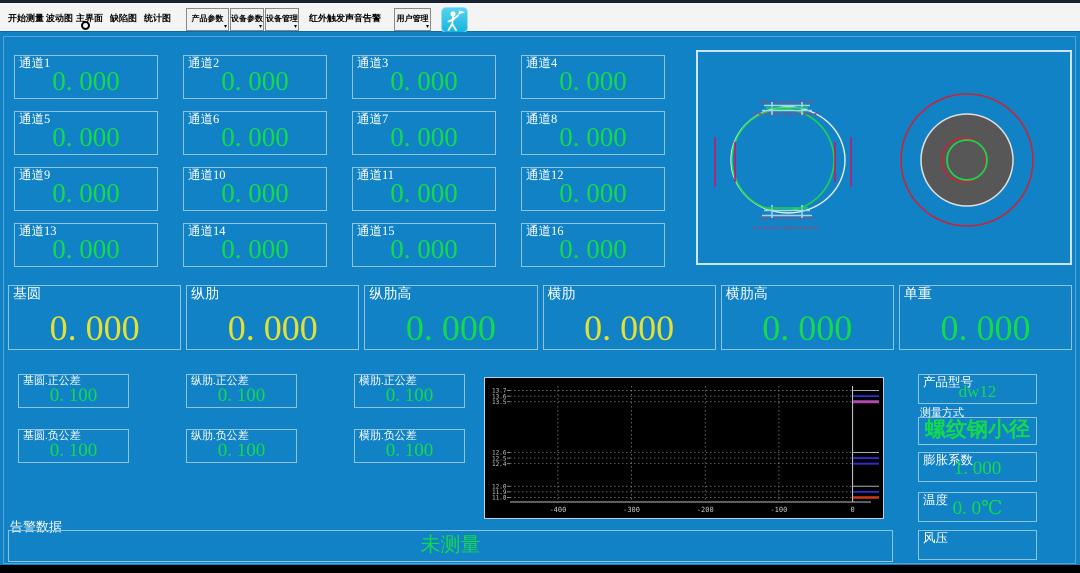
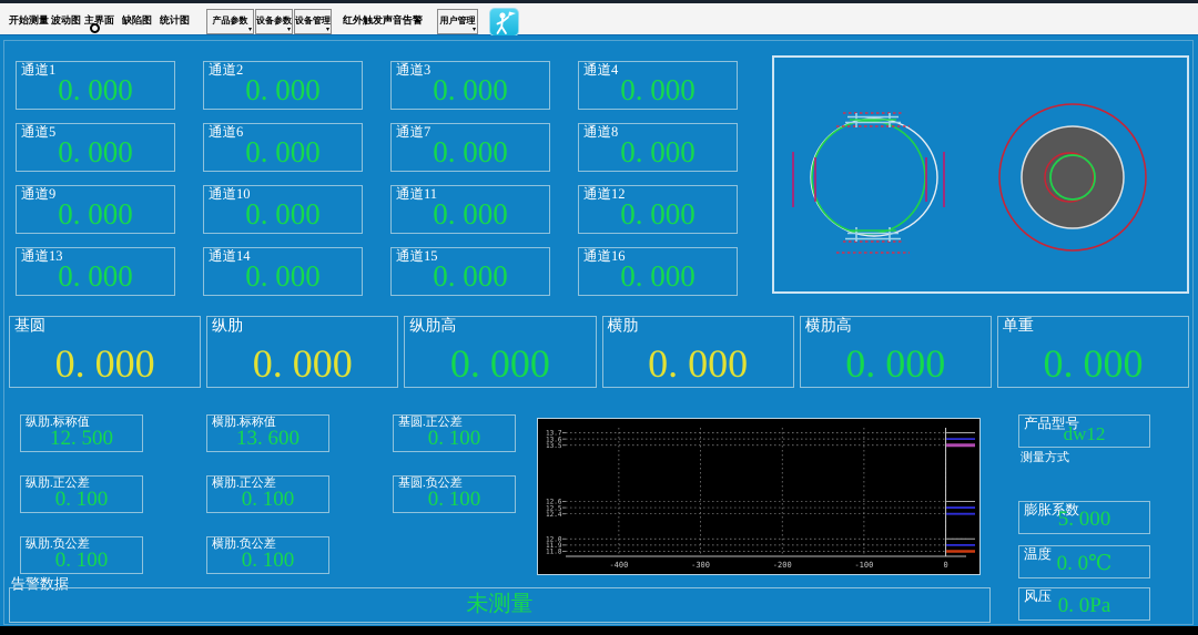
  开始测量
  波动图
  主界面
  缺陷图
  统计图
  产品参数
  设备参数
  设备管理
  红外触发
  声音告警
  用户管理
  通道1
  0. 000
  通道2
  0. 000
  通道3
  0. 000
  通道4
  0. 000
  通道5
  0. 000
  通道6
  0. 000
  通道7
  0. 000
  通道8
  0. 000
  通道9
  0. 000
  通道10
  0. 000
  通道11
  0. 000
  通道12
  0. 000
  通道13
  0. 000
  通道14
  0. 000
  通道15
  0. 000
  通道16
  0. 000
  基圆
  0. 000
  纵肋
  0. 000
  纵肋高
  0. 000
  横肋
  0. 000
  横肋高
  0. 000
  单重
  0. 000
+ 纵肋.标称值
+ 12. 500
+ 横肋.标称值
+ 13. 600
  基圆.正公差
  0. 100
  纵肋.正公差
  0. 100
  横肋.正公差
  0. 100
  基圆.负公差
  0. 100
  纵肋.负公差
  0. 100
  横肋.负公差
  0. 100
  -400
  -300
  -200
  -100
  0
  产品型号
  dw12
  测量方式
- 螺纹钢小径
  膨胀系数
- 1. 000
+ 5. 000
  温度
  0. 0℃
  风压
+ 0. 0Pa
  告警数据
  未测量
